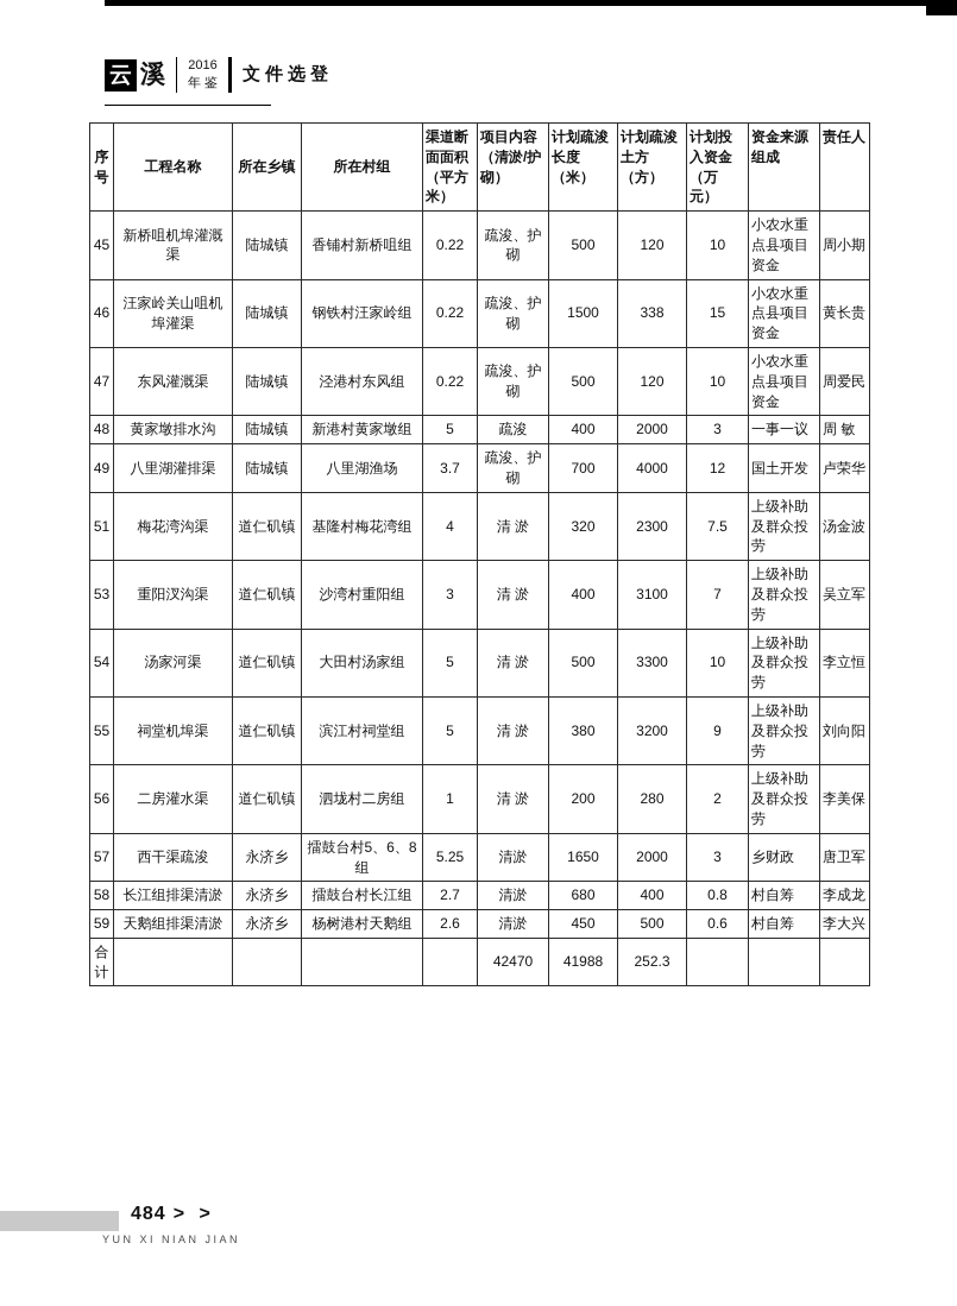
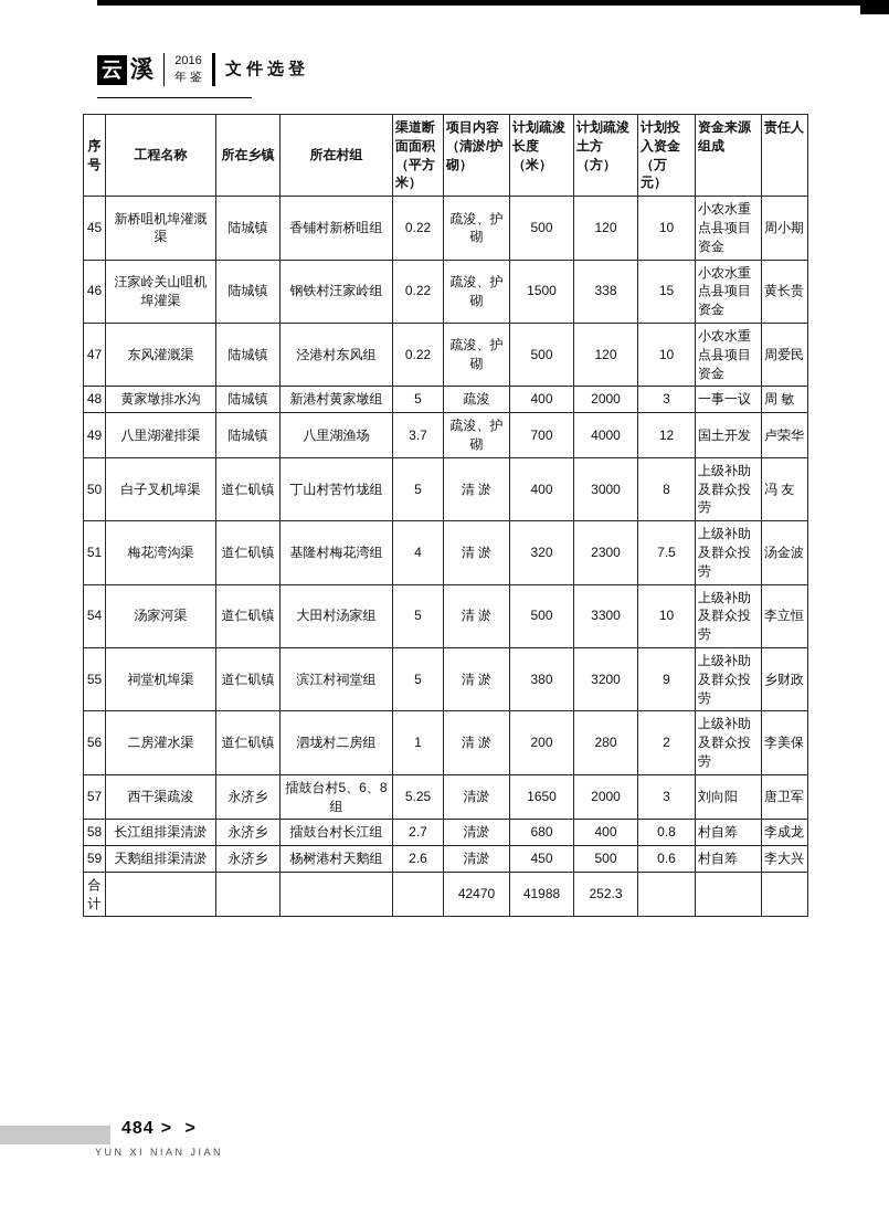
  云
  溪
  2016
  年 鉴
  文件选登
  序号	工程名称	所在乡镇	所在村组	渠道断面面积（平方米）	项目内容（清淤/护砌）	计划疏浚长度（米）	计划疏浚土方（方）	计划投入资金（万元）	资金来源组成	责任人
  45	新桥咀机埠灌溉渠	陆城镇	香铺村新桥咀组	0.22	疏浚、护砌	500	120	10	小农水重点县项目资金	周小期
  46	汪家岭关山咀机埠灌渠	陆城镇	钢铁村汪家岭组	0.22	疏浚、护砌	1500	338	15	小农水重点县项目资金	黄长贵
  47	东风灌溉渠	陆城镇	泾港村东风组	0.22	疏浚、护砌	500	120	10	小农水重点县项目资金	周爱民
  48	黄家墩排水沟	陆城镇	新港村黄家墩组	5	疏浚	400	2000	3	一事一议	周 敏
  49	八里湖灌排渠	陆城镇	八里湖渔场	3.7	疏浚、护砌	700	4000	12	国土开发	卢荣华
+ 50	白子叉机埠渠	道仁矶镇	丁山村苦竹垅组	5	清 淤	400	3000	8	上级补助及群众投劳	冯 友
  51	梅花湾沟渠	道仁矶镇	基隆村梅花湾组	4	清 淤	320	2300	7.5	上级补助及群众投劳	汤金波
- 53	重阳汊沟渠	道仁矶镇	沙湾村重阳组	3	清 淤	400	3100	7	上级补助及群众投劳	吴立军
  54	汤家河渠	道仁矶镇	大田村汤家组	5	清 淤	500	3300	10	上级补助及群众投劳	李立恒
- 55	祠堂机埠渠	道仁矶镇	滨江村祠堂组	5	清 淤	380	3200	9	上级补助及群众投劳	刘向阳
+ 55	祠堂机埠渠	道仁矶镇	滨江村祠堂组	5	清 淤	380	3200	9	上级补助及群众投劳	乡财政
  56	二房灌水渠	道仁矶镇	泗垅村二房组	1	清 淤	200	280	2	上级补助及群众投劳	李美保
- 57	西干渠疏浚	永济乡	擂鼓台村5、6、8组	5.25	清淤	1650	2000	3	乡财政	唐卫军
+ 57	西干渠疏浚	永济乡	擂鼓台村5、6、8组	5.25	清淤	1650	2000	3	刘向阳	唐卫军
  58	长江组排渠清淤	永济乡	擂鼓台村长江组	2.7	清淤	680	400	0.8	村自筹	李成龙
  59	天鹅组排渠清淤	永济乡	杨树港村天鹅组	2.6	清淤	450	500	0.6	村自筹	李大兴
  合计					42470	41988	252.3
  484 > >
  YUN XI NIAN JIAN
